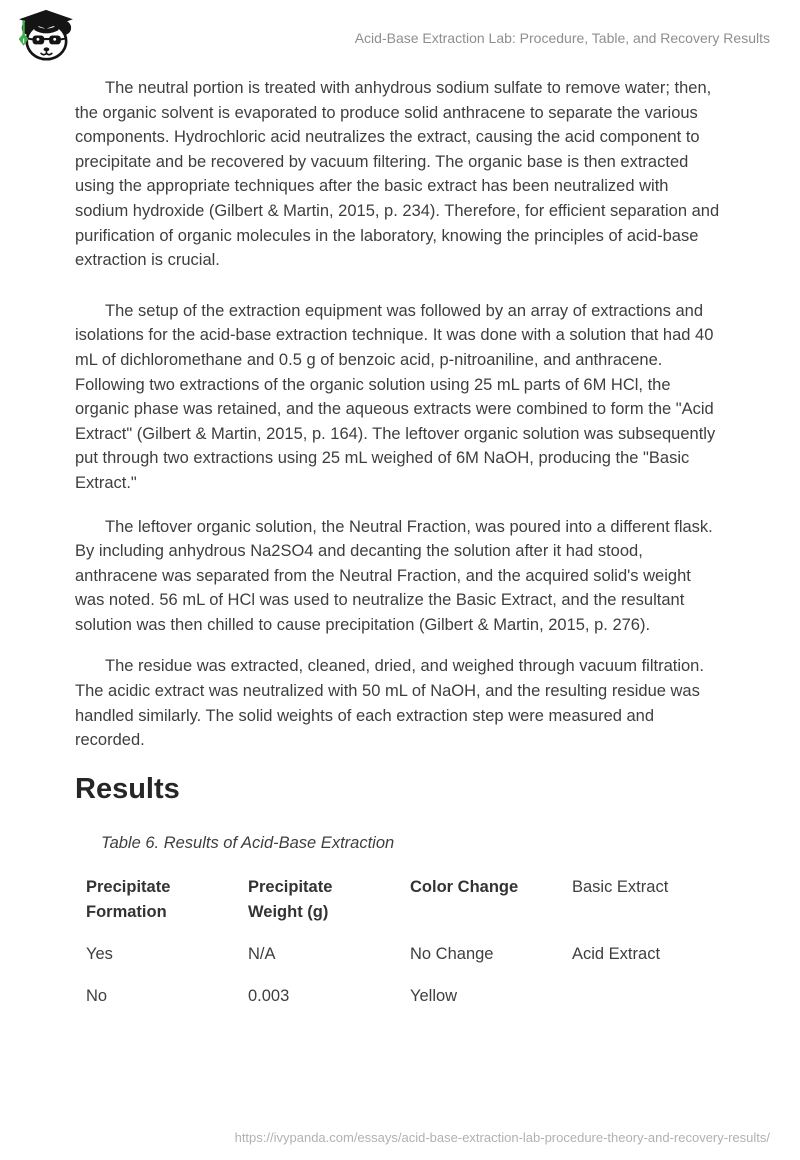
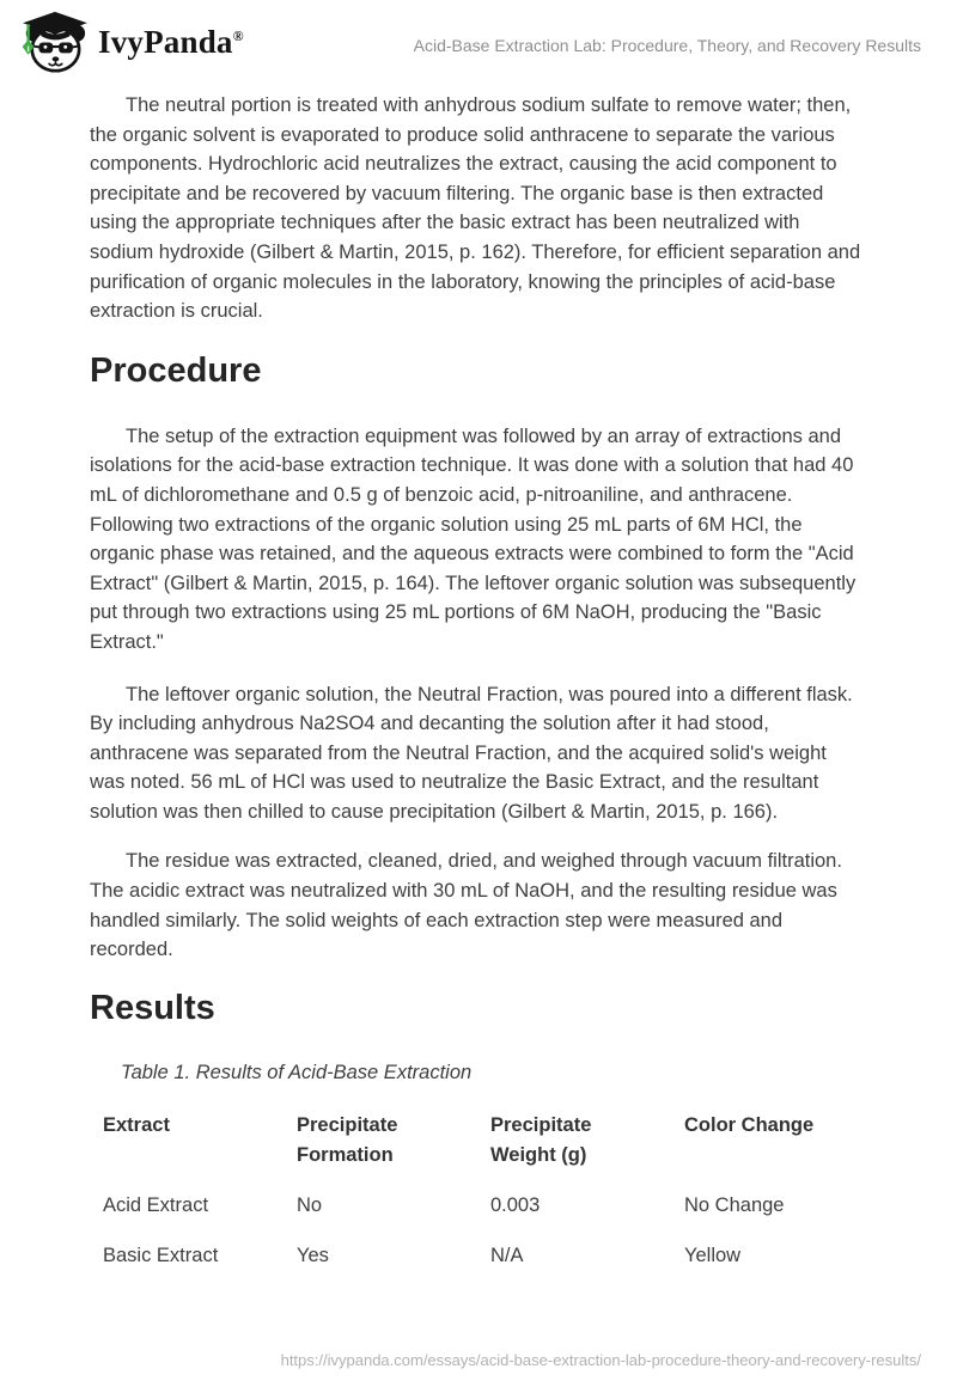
+ IvyPanda®
- Acid-Base Extraction Lab: Procedure, Table, and Recovery Results
+ Acid-Base Extraction Lab: Procedure, Theory, and Recovery Results
- The neutral portion is treated with anhydrous sodium sulfate to remove water; then, the organic solvent is evaporated to produce solid anthracene to separate the various components. Hydrochloric acid neutralizes the extract, causing the acid component to precipitate and be recovered by vacuum filtering. The organic base is then extracted using the appropriate techniques after the basic extract has been neutralized with sodium hydroxide (Gilbert & Martin, 2015, p. 234). Therefore, for efficient separation and purification of organic molecules in the laboratory, knowing the principles of acid-base extraction is crucial.
+ The neutral portion is treated with anhydrous sodium sulfate to remove water; then, the organic solvent is evaporated to produce solid anthracene to separate the various components. Hydrochloric acid neutralizes the extract, causing the acid component to precipitate and be recovered by vacuum filtering. The organic base is then extracted using the appropriate techniques after the basic extract has been neutralized with sodium hydroxide (Gilbert & Martin, 2015, p. 162). Therefore, for efficient separation and purification of organic molecules in the laboratory, knowing the principles of acid-base extraction is crucial.
+ Procedure
- The setup of the extraction equipment was followed by an array of extractions and isolations for the acid-base extraction technique. It was done with a solution that had 40 mL of dichloromethane and 0.5 g of benzoic acid, p-nitroaniline, and anthracene. Following two extractions of the organic solution using 25 mL parts of 6M HCl, the organic phase was retained, and the aqueous extracts were combined to form the "Acid Extract" (Gilbert & Martin, 2015, p. 164). The leftover organic solution was subsequently put through two extractions using 25 mL weighed of 6M NaOH, producing the "Basic Extract."
+ The setup of the extraction equipment was followed by an array of extractions and isolations for the acid-base extraction technique. It was done with a solution that had 40 mL of dichloromethane and 0.5 g of benzoic acid, p-nitroaniline, and anthracene. Following two extractions of the organic solution using 25 mL parts of 6M HCl, the organic phase was retained, and the aqueous extracts were combined to form the "Acid Extract" (Gilbert & Martin, 2015, p. 164). The leftover organic solution was subsequently put through two extractions using 25 mL portions of 6M NaOH, producing the "Basic Extract."
- The leftover organic solution, the Neutral Fraction, was poured into a different flask. By including anhydrous Na2SO4 and decanting the solution after it had stood, anthracene was separated from the Neutral Fraction, and the acquired solid's weight was noted. 56 mL of HCl was used to neutralize the Basic Extract, and the resultant solution was then chilled to cause precipitation (Gilbert & Martin, 2015, p. 276).
+ The leftover organic solution, the Neutral Fraction, was poured into a different flask. By including anhydrous Na2SO4 and decanting the solution after it had stood, anthracene was separated from the Neutral Fraction, and the acquired solid's weight was noted. 56 mL of HCl was used to neutralize the Basic Extract, and the resultant solution was then chilled to cause precipitation (Gilbert & Martin, 2015, p. 166).
- The residue was extracted, cleaned, dried, and weighed through vacuum filtration. The acidic extract was neutralized with 50 mL of NaOH, and the resulting residue was handled similarly. The solid weights of each extraction step were measured and recorded.
+ The residue was extracted, cleaned, dried, and weighed through vacuum filtration. The acidic extract was neutralized with 30 mL of NaOH, and the resulting residue was handled similarly. The solid weights of each extraction step were measured and recorded.
  Results
- Table 6. Results of Acid-Base Extraction
+ Table 1. Results of Acid-Base Extraction
+ Extract
  Precipitate Formation
  Precipitate Weight (g)
  Color Change
- Basic Extract
+ Acid Extract
- Yes
+ No
- N/A
+ 0.003
  No Change
- Acid Extract
+ Basic Extract
- No
+ Yes
- 0.003
+ N/A
  Yellow
  https://ivypanda.com/essays/acid-base-extraction-lab-procedure-theory-and-recovery-results/
